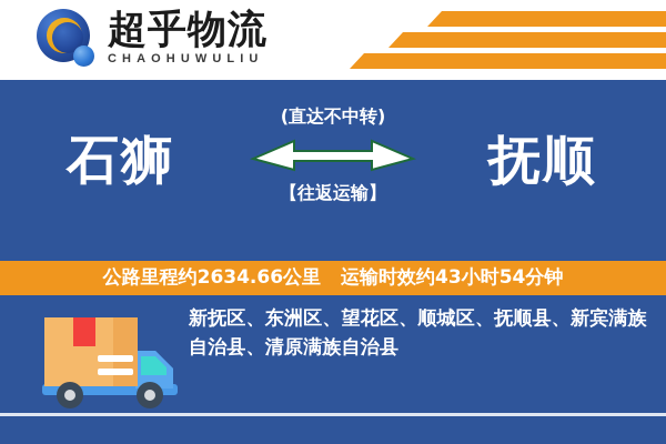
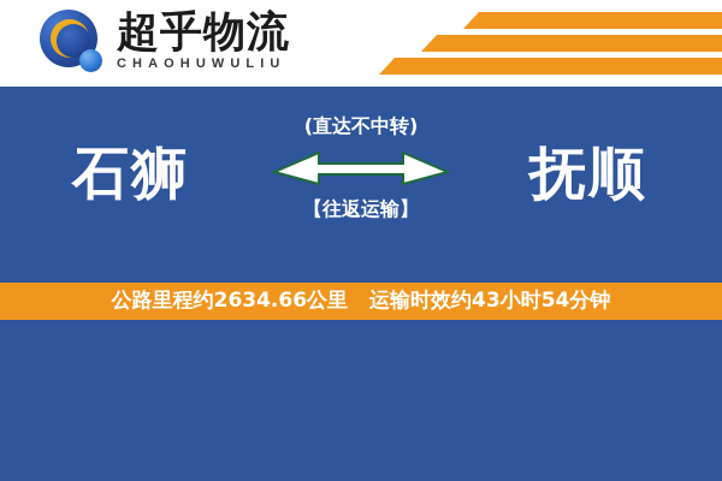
  超乎物流
  CHAOHUWULIU
  石狮
  (直达不中转)
  【往返运输】
  抚顺
  公路里程约2634.66公里
  运输时效约43小时54分钟
- 新抚区、东洲区、望花区、顺城区、抚顺县、新宾满族
- 自治县、清原满族自治县
